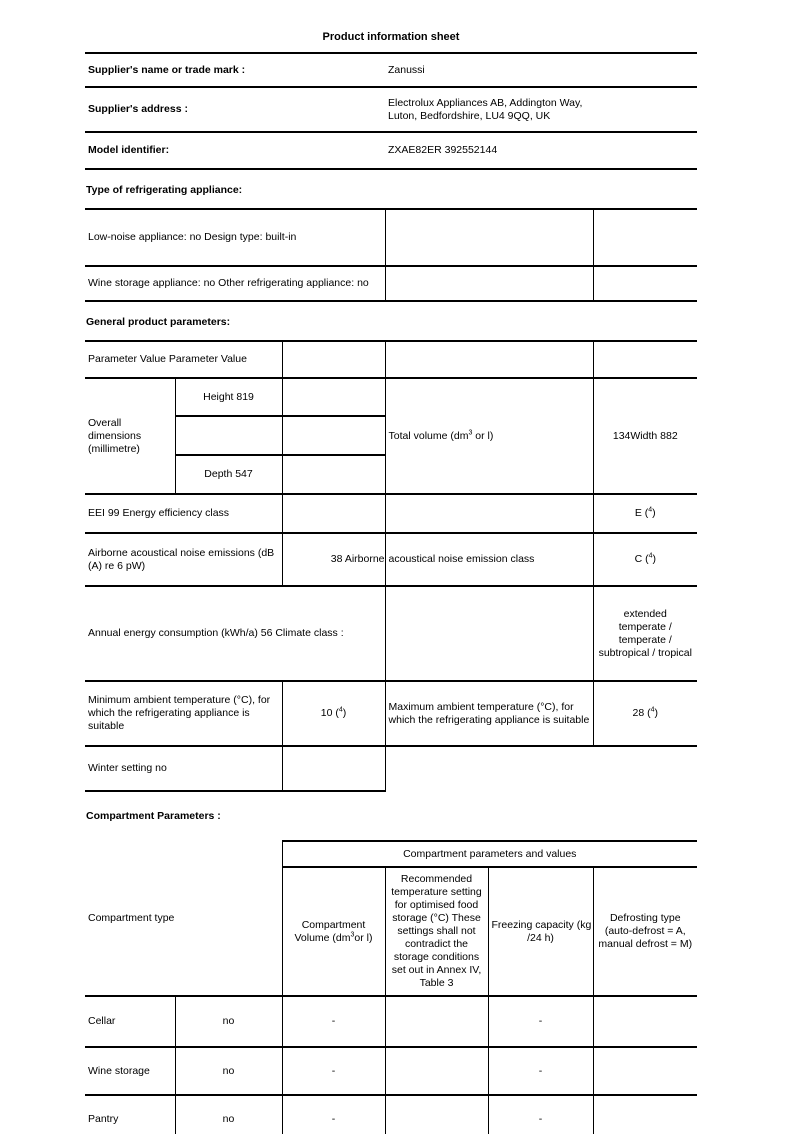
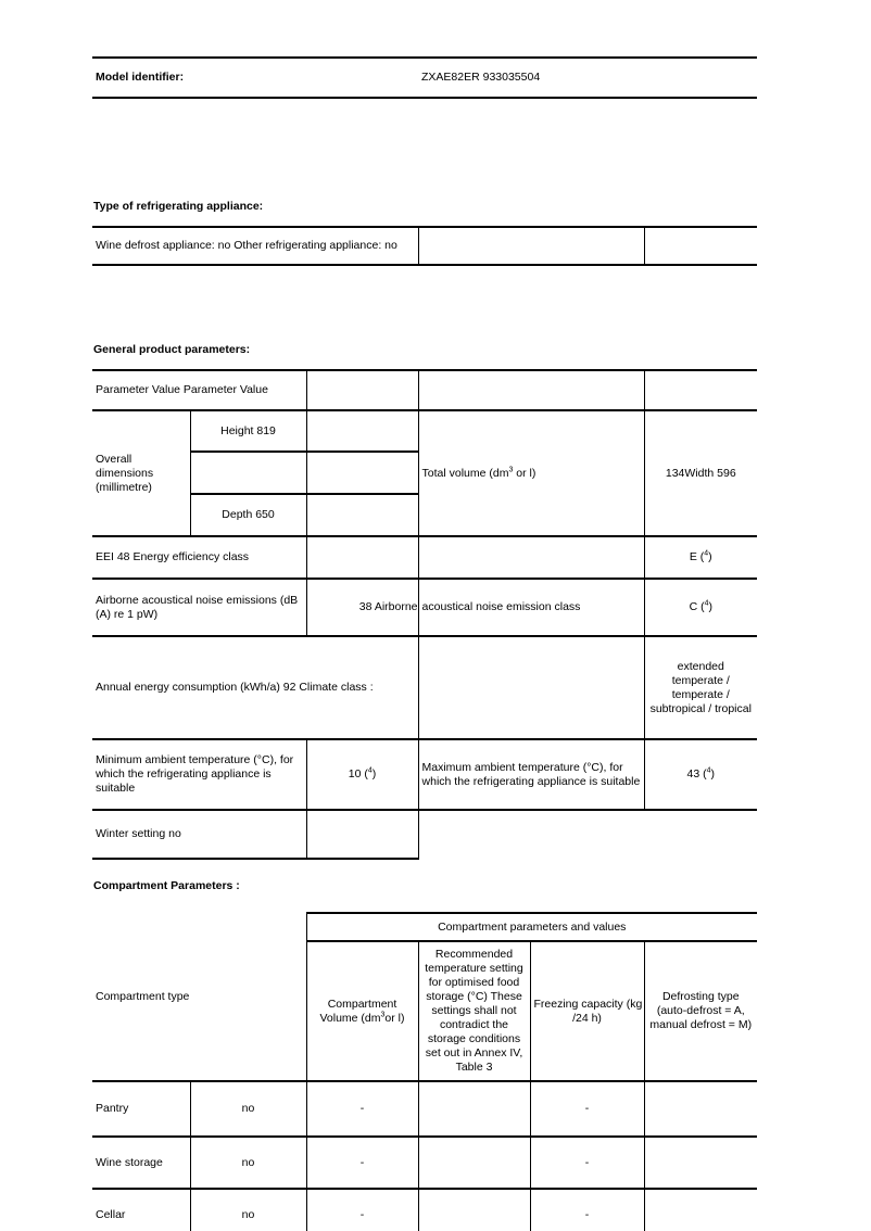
- Product information sheet
- Supplier's name or trade mark :	Zanussi
- Supplier's address :	Electrolux Appliances AB, Addington Way, Luton, Bedfordshire, LU4 9QQ, UK
- Model identifier:	ZXAE82ER 392552144
+ Model identifier:	ZXAE82ER 933035504
  Type of refrigerating appliance:
- Low-noise appliance: no Design type: built-in
- Wine storage appliance: no Other refrigerating appliance: no
+ Wine defrost appliance: no Other refrigerating appliance: no
  General product parameters:
  Parameter Value Parameter Value
- Overall dimensions (millimetre)	Height 819		Total volume (dm or l)	134Width 882
+ Overall dimensions (millimetre)	Height 819		Total volume (dm or l)	134Width 596
- Depth 547
+ Depth 650
- EEI 99 Energy efficiency class			E ( )
+ EEI 48 Energy efficiency class			E ( )
- Airborne acoustical noise emissions (dB (A) re 6 pW)	38 Airborne	acoustical noise emission class	C ( )
+ Airborne acoustical noise emissions (dB (A) re 1 pW)	38 Airborne	acoustical noise emission class	C ( )
- Annual energy consumption (kWh/a) 56 Climate class :		extended temperate / temperate / subtropical / tropical
+ Annual energy consumption (kWh/a) 92 Climate class :		extended temperate / temperate / subtropical / tropical
- Minimum ambient temperature (°C), for which the refrigerating appliance is suitable	10 ( )	Maximum ambient temperature (°C), for which the refrigerating appliance is suitable	28 ( )
+ Minimum ambient temperature (°C), for which the refrigerating appliance is suitable	10 ( )	Maximum ambient temperature (°C), for which the refrigerating appliance is suitable	43 ( )
  Winter setting no
  Compartment Parameters :
  Compartment type	Compartment parameters and values
  Compartment Volume (dm or l)	Recommended temperature setting for optimised food storage (°C) These settings shall not contradict the storage conditions set out in Annex IV, Table 3	Freezing capacity (kg /24 h)	Defrosting type (auto-defrost = A, manual defrost = M)
- Cellar	no	-		-
+ Pantry	no	-		-
  Wine storage	no	-		-
- Pantry	no	-		-
+ Cellar	no	-		-
